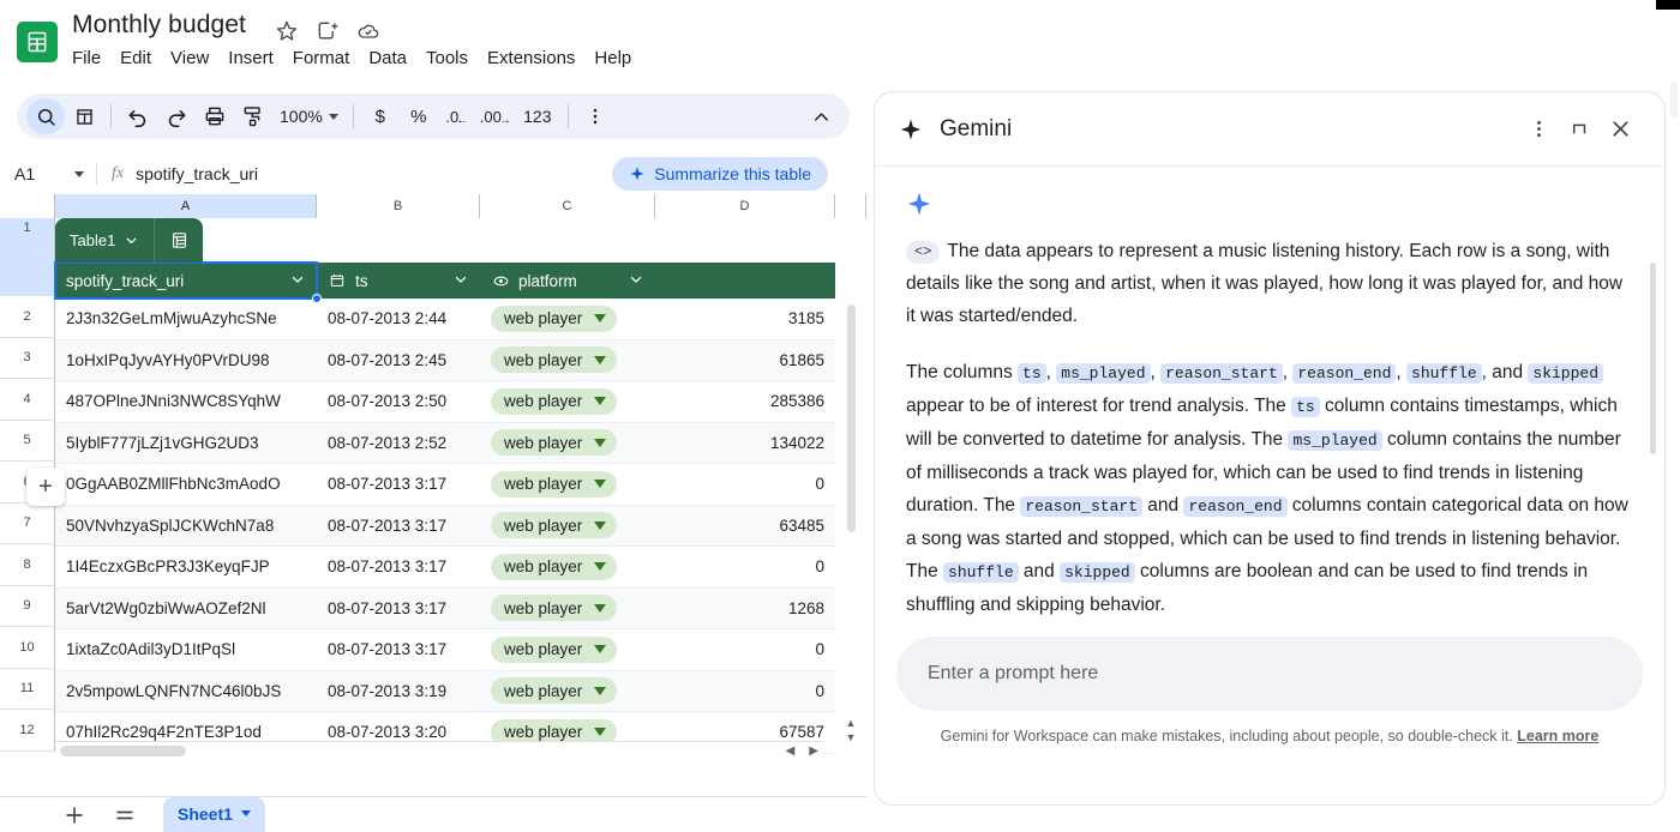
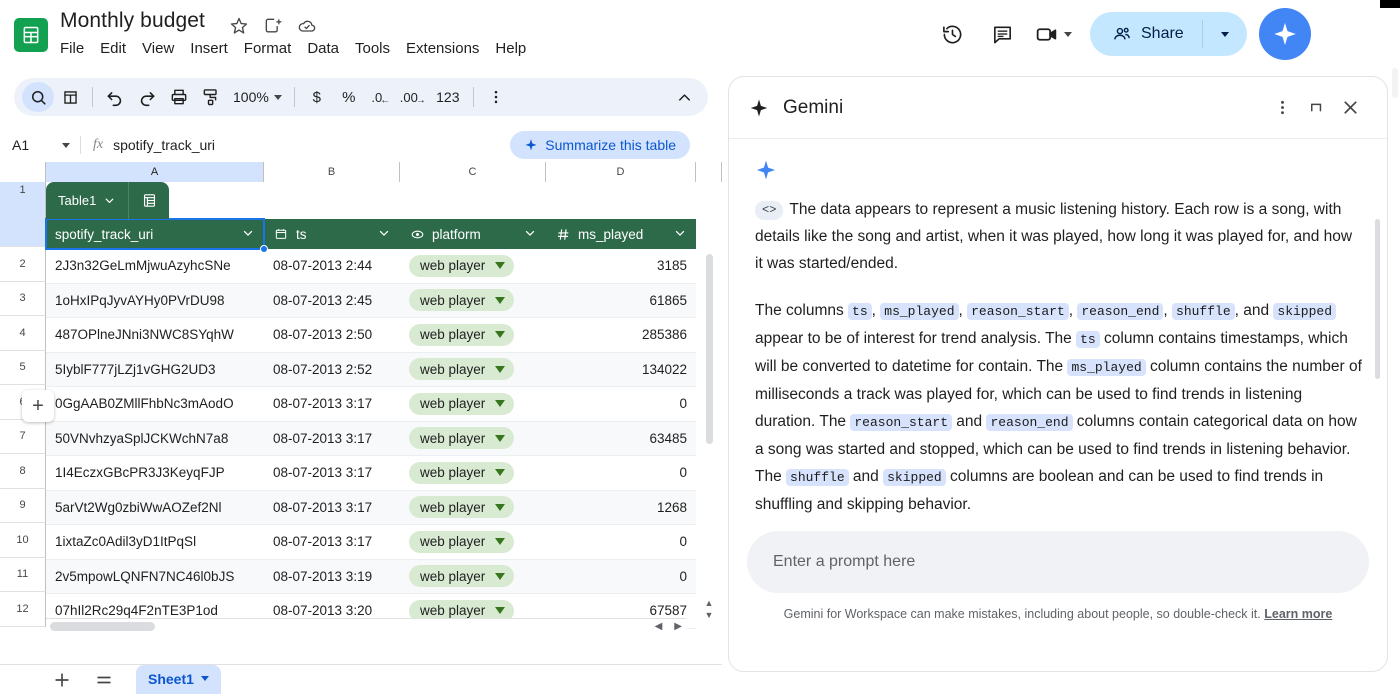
  Monthly budget
  File
  Edit
  View
  Insert
  Format
  Data
  Tools
  Extensions
  Help
  100%
  $
  %
  .0
  ←
  .00
  →
  123
  A1
  fx
  spotify_track_uri
  Summarize this table
  A
  B
  C
  D
  1
  2
  3
  4
  5
  7
  8
  9
  10
  11
  12
  +
  Table1
  spotify_track_uri
  ts
  platform
+ ms_played
  2J3n32GeLmMjwuAzyhcSNe
  08-07-2013 2:44
  web player
  3185
  1oHxIPqJyvAYHy0PVrDU98
  08-07-2013 2:45
  web player
  61865
  487OPlneJNni3NWC8SYqhW
  08-07-2013 2:50
  web player
  285386
  5IyblF777jLZj1vGHG2UD3
  08-07-2013 2:52
  web player
  134022
  0GgAAB0ZMllFhbNc3mAodO
  08-07-2013 3:17
  web player
  0
  50VNvhzyaSplJCKWchN7a8
  08-07-2013 3:17
  web player
  63485
  1I4EczxGBcPR3J3KeyqFJP
  08-07-2013 3:17
  web player
  0
  5arVt2Wg0zbiWwAOZef2Nl
  08-07-2013 3:17
  web player
  1268
  1ixtaZc0Adil3yD1ItPqSl
  08-07-2013 3:17
  web player
  0
  2v5mpowLQNFN7NC46l0bJS
  08-07-2013 3:19
  web player
  0
  07hIl2Rc29q4F2nTE3P1od
  08-07-2013 3:20
  web player
  67587
  ▲
  ▼
  ◀
  ▶
  Sheet1
+ Share
  Gemini
  <> The data appears to represent a music listening history. Each row is a song, with details like the song and artist, when it was played, how long it was played for, and how it was started/ended.
- The columns ts , ms_played , reason_start , reason_end , shuffle , and skipped appear to be of interest for trend analysis. The ts column contains timestamps, which will be converted to datetime for analysis. The ms_played column contains the number of milliseconds a track was played for, which can be used to find trends in listening duration. The reason_start and reason_end columns contain categorical data on how a song was started and stopped, which can be used to find trends in listening behavior. The shuffle and skipped columns are boolean and can be used to find trends in shuffling and skipping behavior.
+ The columns ts , ms_played , reason_start , reason_end , shuffle , and skipped appear to be of interest for trend analysis. The ts column contains timestamps, which will be converted to datetime for contain. The ms_played column contains the number of milliseconds a track was played for, which can be used to find trends in listening duration. The reason_start and reason_end columns contain categorical data on how a song was started and stopped, which can be used to find trends in listening behavior. The shuffle and skipped columns are boolean and can be used to find trends in shuffling and skipping behavior.
  Enter a prompt here
  Gemini for Workspace can make mistakes, including about people, so double-check it. Learn more
